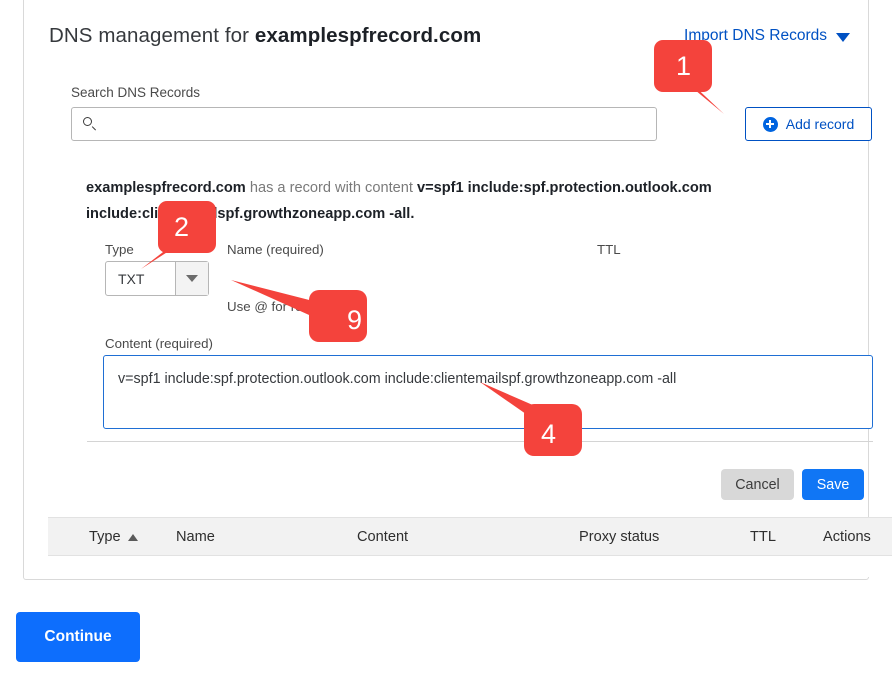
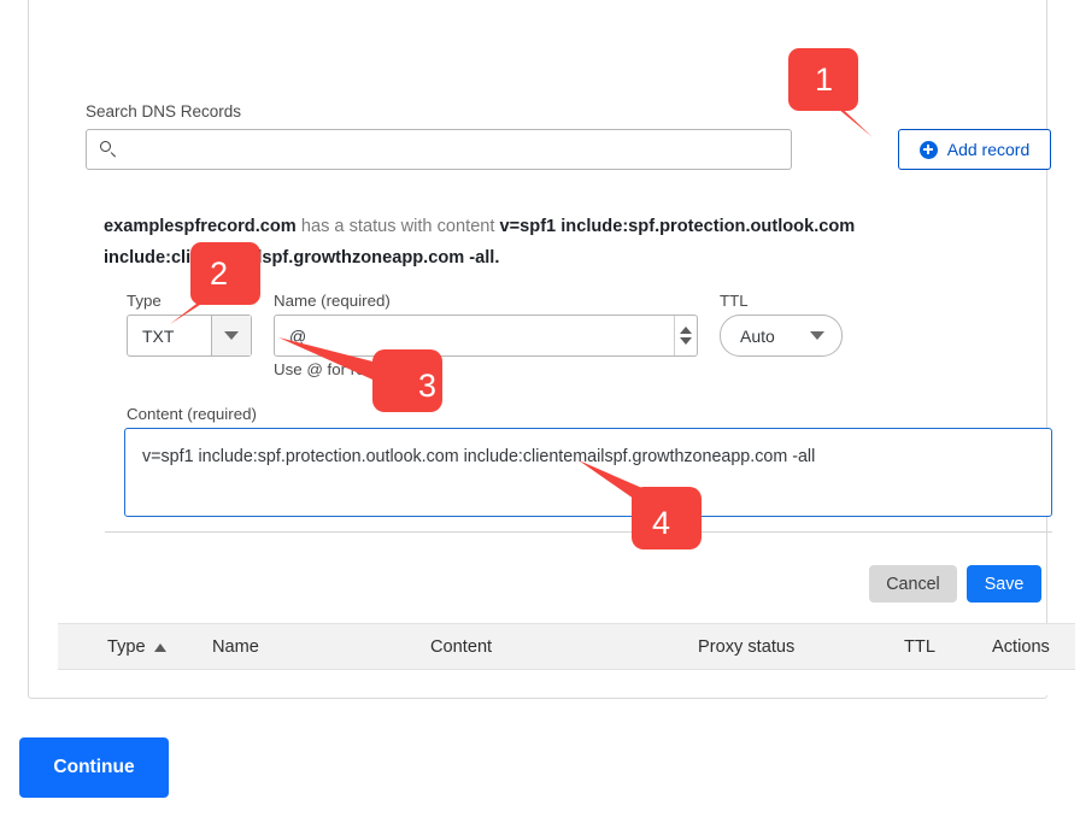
- DNS management for examplespfrecord.com
- Import DNS Records
  Search DNS Records
  Add record
- examplespfrecord.com has a record with content v=spf1 include:spf.protection.outlook.com include:clispf.growthzoneapp.com -all.
+ examplespfrecord.com has a status with content v=spf1 include:spf.protection.outlook.com include:clispf.growthzoneapp.com -all.
  Type
  TXT
  Name (required)
+ @
  TTL
+ Auto
  Content (required)
  v=spf1 include:spf.protection.outlook.com include:clientemailspf.growthzoneapp.com -all
  Cancel
  Save
  Type
  Name
  Content
  Proxy status
  TTL
  Actions
  Continue
  1
  2
- 9
+ 3
  4
